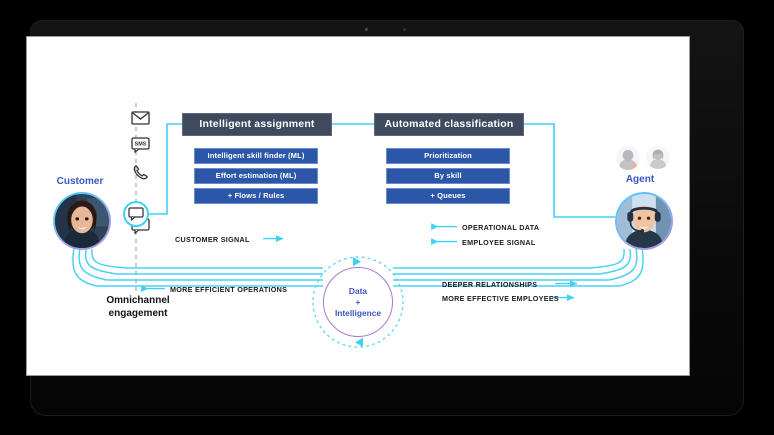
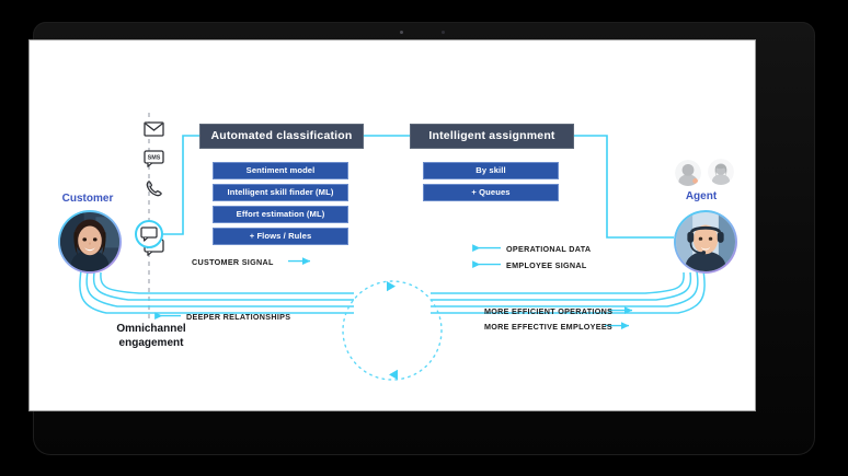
  Customer
- Intelligent assignment
+ Automated classification
+ Sentiment model
  Intelligent skill finder (ML)
  Effort estimation (ML)
  + Flows / Rules
- Automated classification
+ Intelligent assignment
- Prioritization
  By skill
  + Queues
  Agent
- Data
- +
- Intelligence
  CUSTOMER SIGNAL
- MORE EFFICIENT OPERATIONS
+ DEEPER RELATIONSHIPS
  OPERATIONAL DATA
  EMPLOYEE SIGNAL
- DEEPER RELATIONSHIPS
+ MORE EFFICIENT OPERATIONS
  MORE EFFECTIVE EMPLOYEES
  Omnichannel
  engagement
